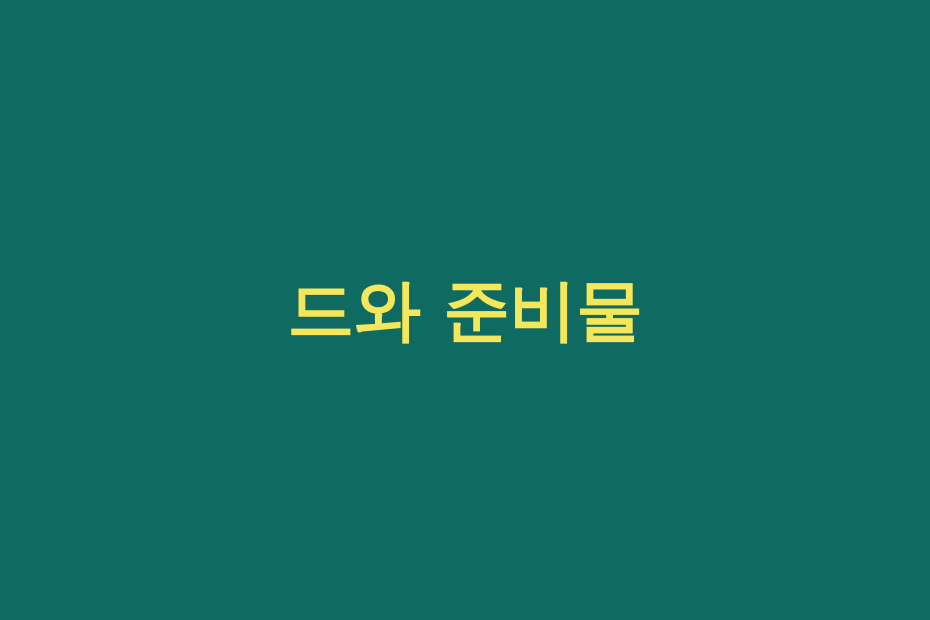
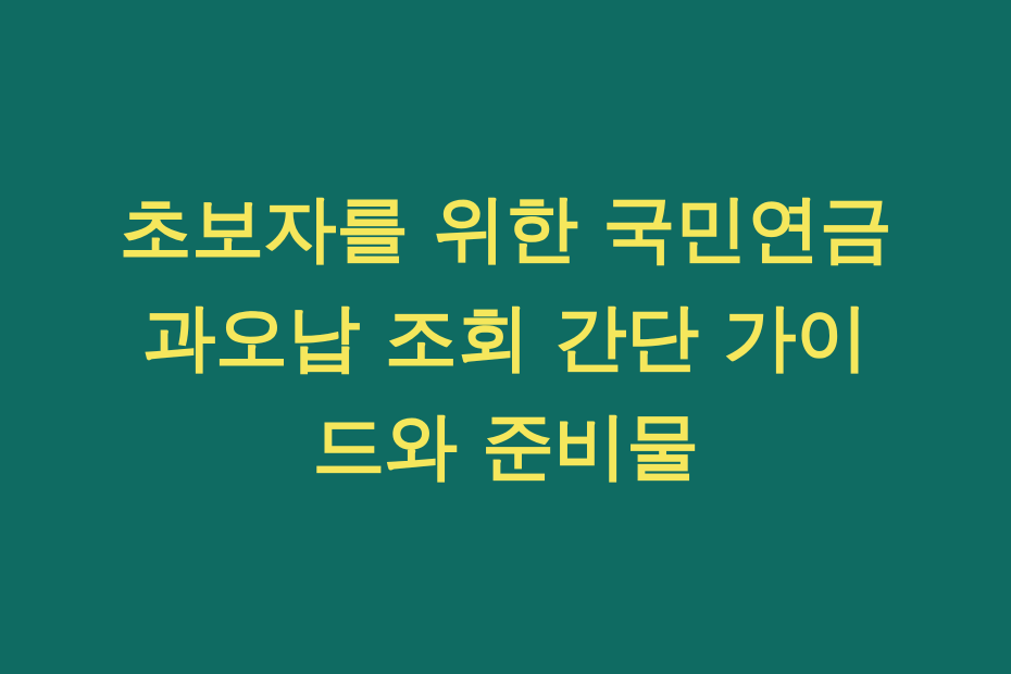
+ 초보자를 위한 국민연금
+ 과오납 조회 간단 가이
  드와 준비물
